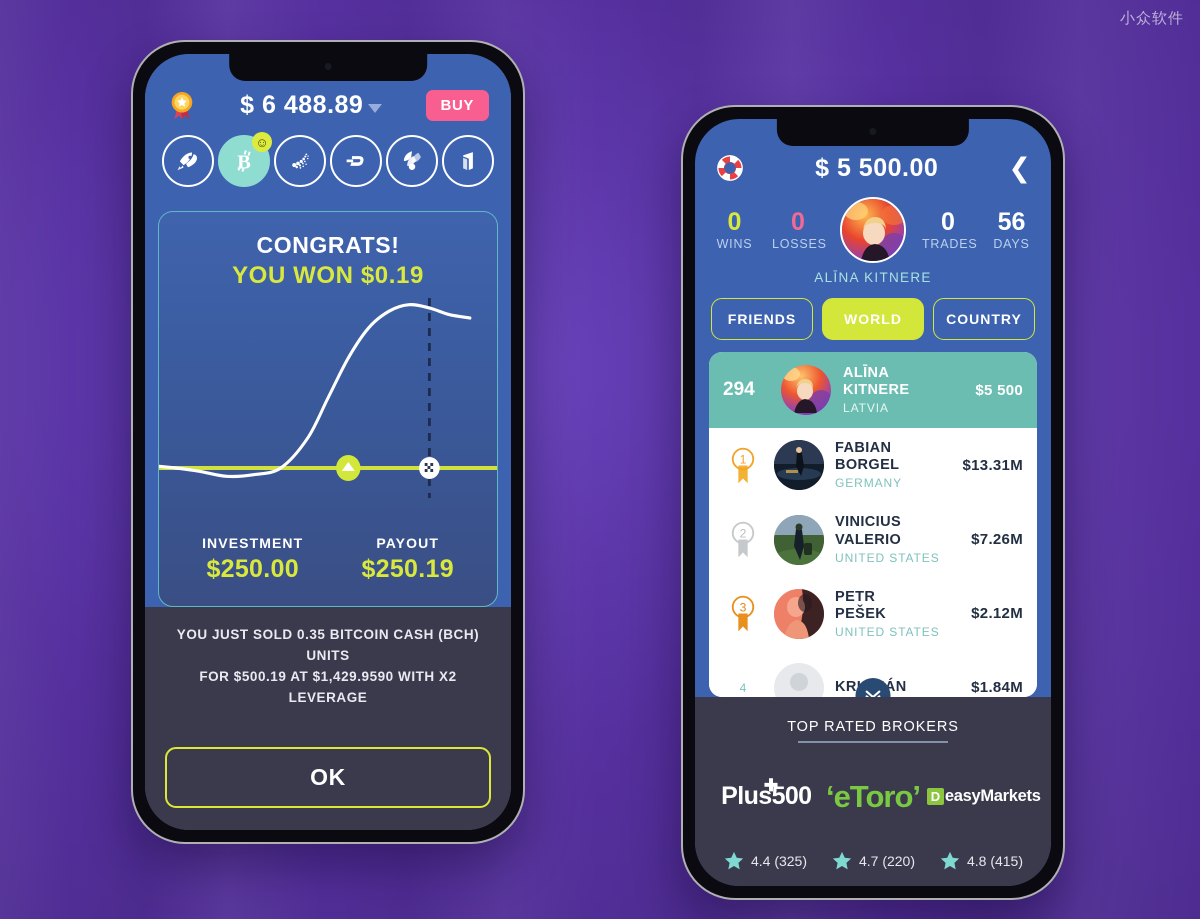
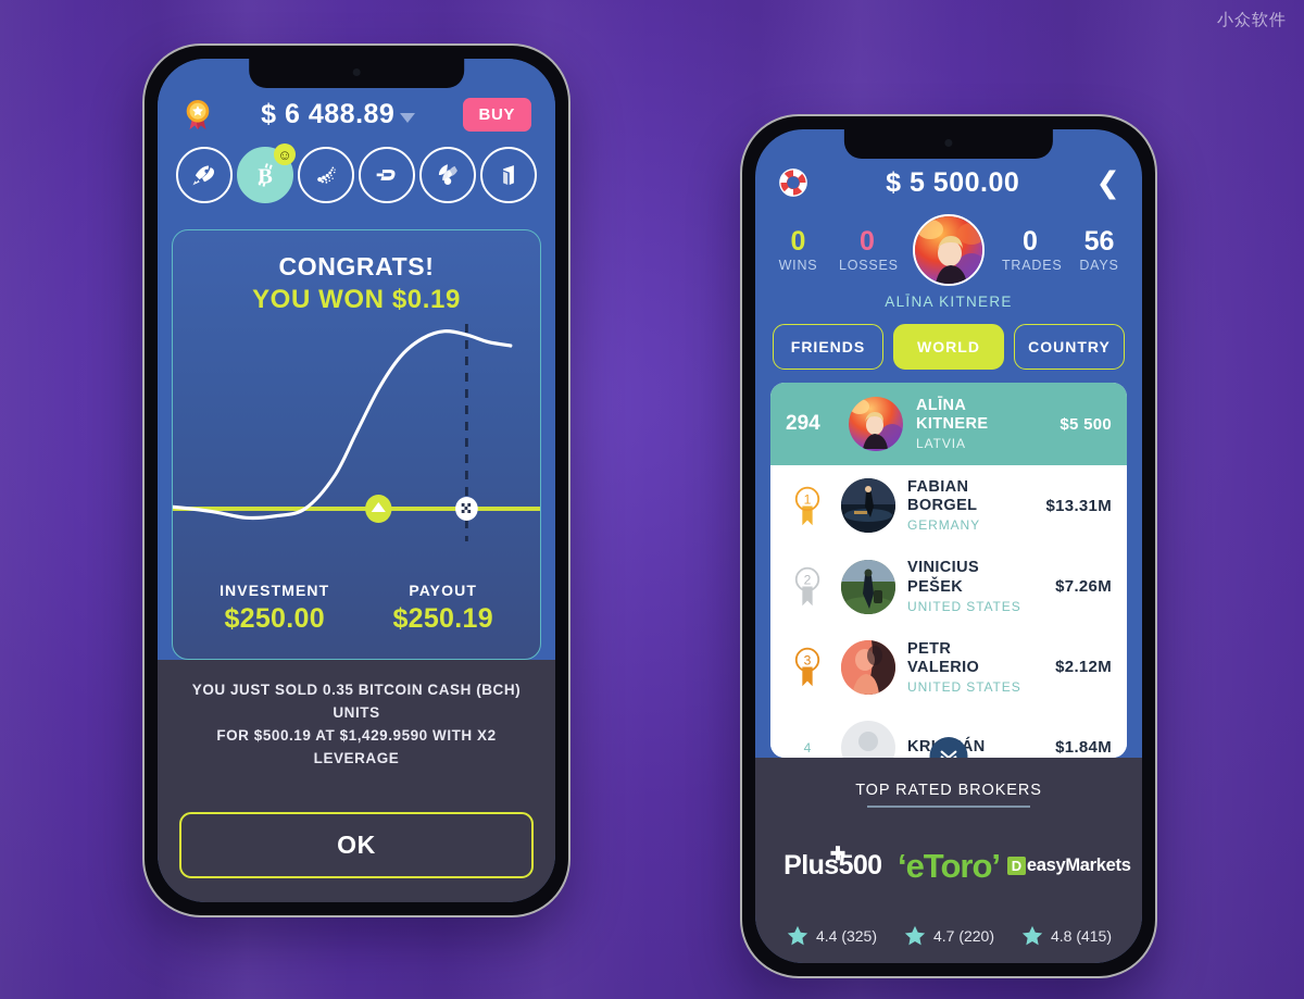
  小众软件
  $ 6 488.89
  BUY
  B
  ☺
  CONGRATS!
  YOU WON $0.19
  INVESTMENT
  $250.00
  PAYOUT
  $250.19
  YOU JUST SOLD 0.35 BITCOIN CASH (BCH) UNITS
  FOR $500.19 AT $1,429.9590 WITH X2 LEVERAGE
  OK
  $ 5 500.00
  ❮
  0
  WINS
  0
  LOSSES
  0
  TRADES
  56
  DAYS
  ALĪNA KITNERE
  FRIENDS
  WORLD
  COUNTRY
  294
  ALĪNA
  KITNERE
  LATVIA
  $5 500
  1
  FABIAN
  BORGEL
  GERMANY
  $13.31M
  2
  VINICIUS
- VALERIO
+ PEŠEK
  UNITED STATES
  $7.26M
  3
  PETR
- PEŠEK
+ VALERIO
  UNITED STATES
  $2.12M
  4
  $1.84M
  TOP RATED BROKERS
  Plus500
  ✚
  ‘eToro’
  D
  easyMarkets
  4.4 (325)
  4.7 (220)
  4.8 (415)
